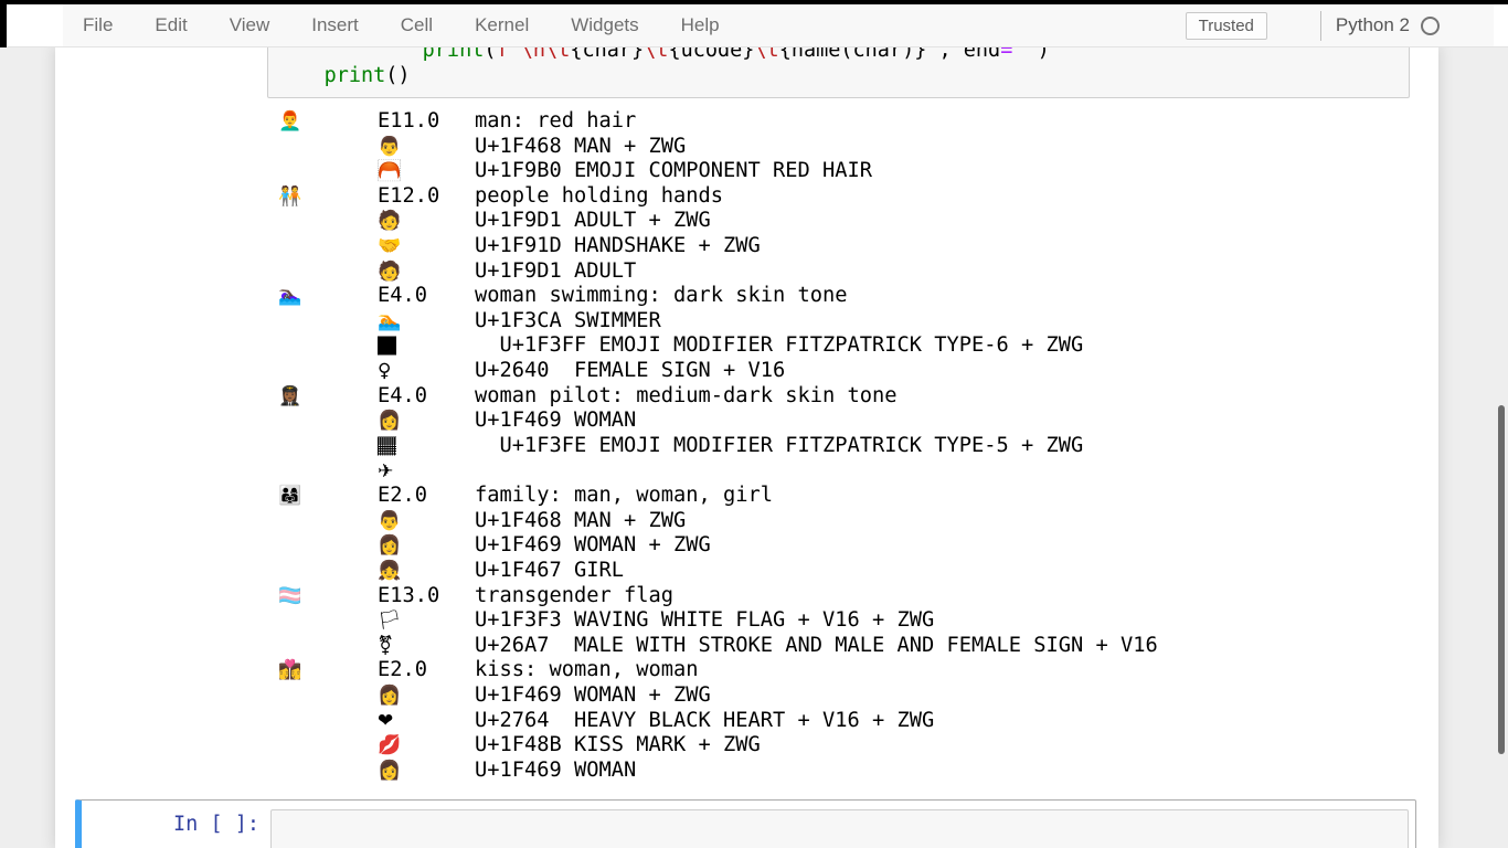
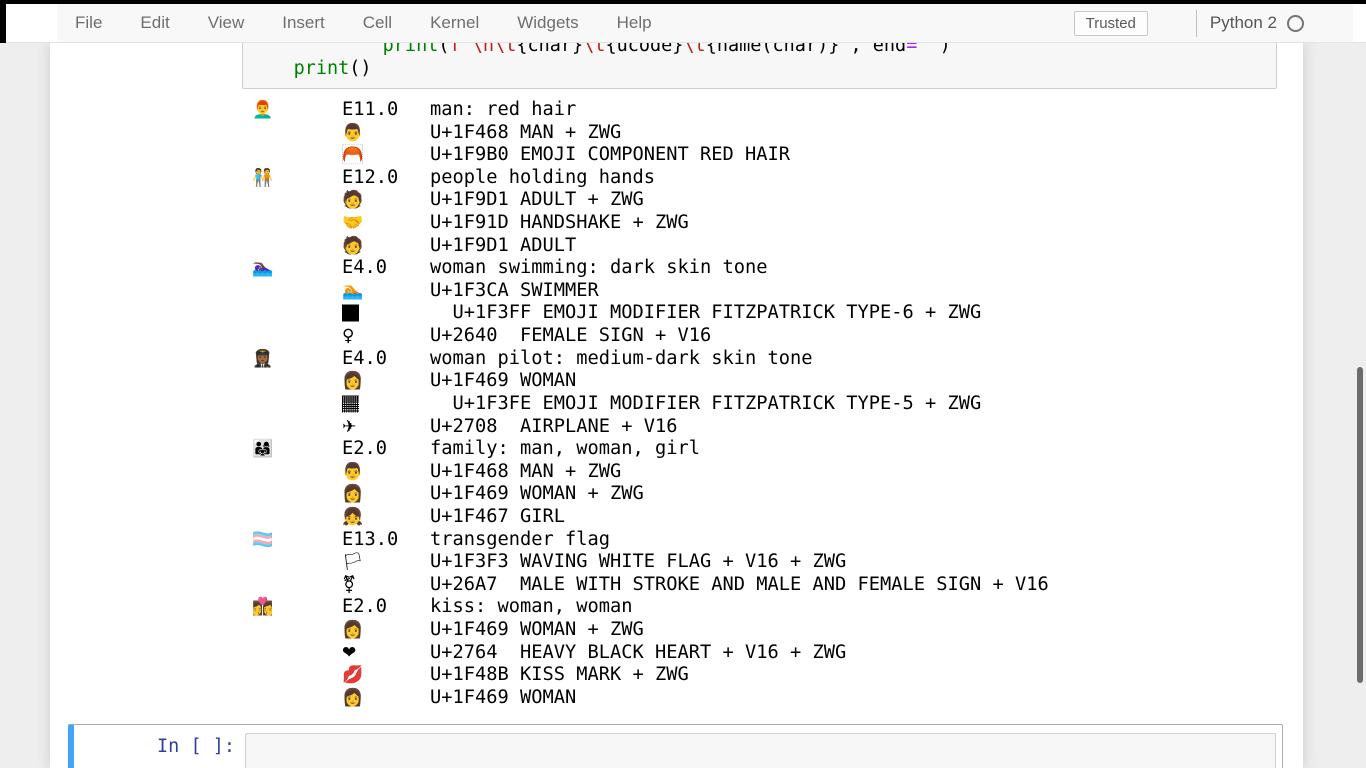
  File
  Edit
  View
  Insert
  Cell
  Kernel
  Widgets
  Help
  Trusted
  Python 2
  print(f'\n\t{char}\t{ucode}\t{name(char)} , end= )
  print()
  👨‍🦰
  E11.0
  man: red hair
  👨
  U+1F468 MAN + ZWG
  🦰
  U+1F9B0 EMOJI COMPONENT RED HAIR
  🧑‍🤝‍🧑
  E12.0
  people holding hands
  🧑
  U+1F9D1 ADULT + ZWG
  🤝
  U+1F91D HANDSHAKE + ZWG
  🧑
  U+1F9D1 ADULT
  🏊🏿‍♀️
  E4.0
  woman swimming: dark skin tone
  🏊
  U+1F3CA SWIMMER
  🏿
  U+1F3FF EMOJI MODIFIER FITZPATRICK TYPE-6 + ZWG
  ♀
  U+2640 FEMALE SIGN + V16
  👩🏾‍✈️
  E4.0
  woman pilot: medium-dark skin tone
  👩
  U+1F469 WOMAN
  🏾
  U+1F3FE EMOJI MODIFIER FITZPATRICK TYPE-5 + ZWG
  ✈
+ U+2708 AIRPLANE + V16
  👨‍👩‍👧
  E2.0
  family: man, woman, girl
  👨
  U+1F468 MAN + ZWG
  👩
  U+1F469 WOMAN + ZWG
  👧
  U+1F467 GIRL
  🏳️‍⚧️
  E13.0
  transgender flag
  🏳
  U+1F3F3 WAVING WHITE FLAG + V16 + ZWG
  ⚧
  U+26A7 MALE WITH STROKE AND MALE AND FEMALE SIGN + V16
  👩‍❤️‍💋‍👩
  E2.0
  kiss: woman, woman
  👩
  U+1F469 WOMAN + ZWG
  ❤
  U+2764 HEAVY BLACK HEART + V16 + ZWG
  💋
  U+1F48B KISS MARK + ZWG
  👩
  U+1F469 WOMAN
  In [ ]:
